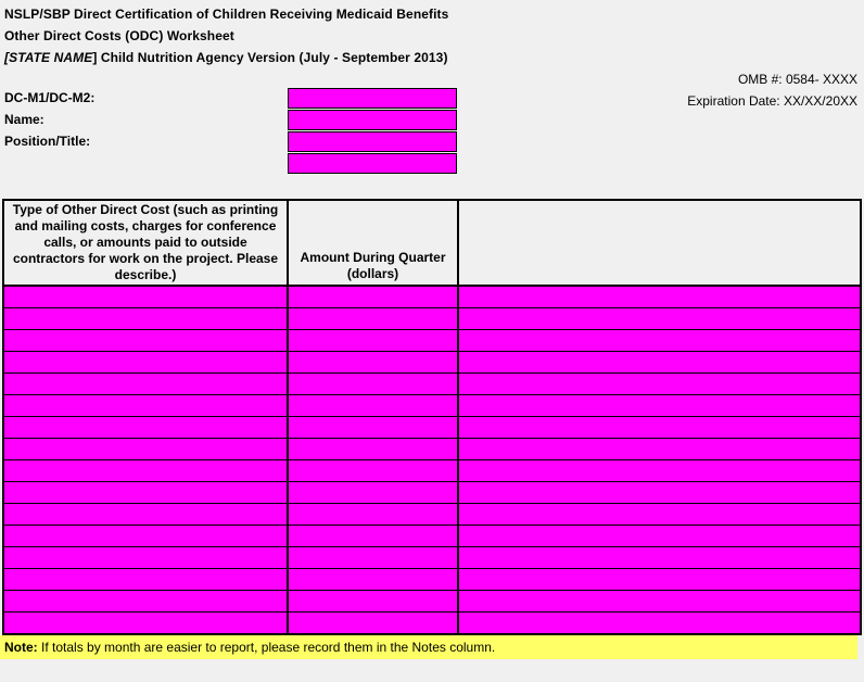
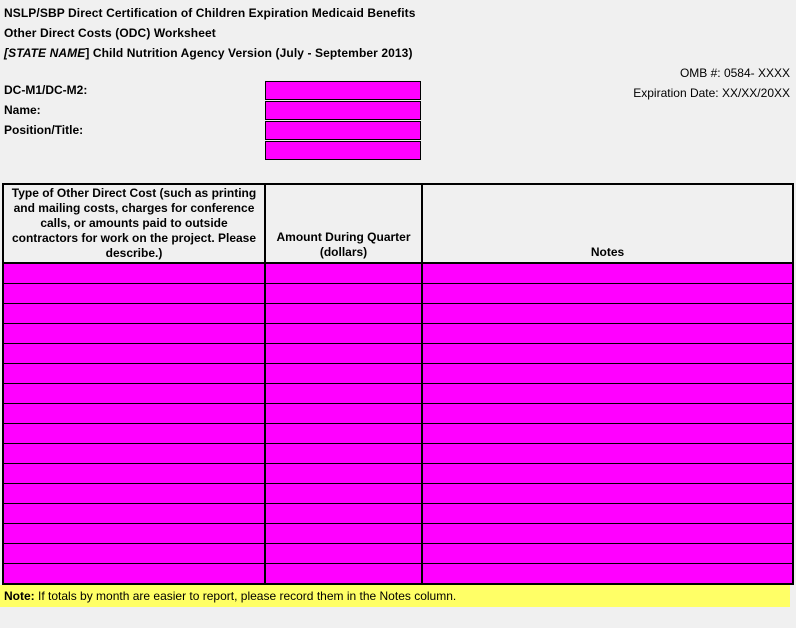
- NSLP/SBP Direct Certification of Children Receiving Medicaid Benefits
+ NSLP/SBP Direct Certification of Children Expiration Medicaid Benefits
  Other Direct Costs (ODC) Worksheet
  [STATE NAME] Child Nutrition Agency Version (July - September 2013)
  OMB #: 0584- XXXX
  Expiration Date: XX/XX/20XX
  DC-M1/DC-M2:
  Name:
  Position/Title:
  Type of Other Direct Cost (such as printing and mailing costs, charges for conference calls, or amounts paid to outside contractors for work on the project. Please describe.)
  Amount During Quarter (dollars)
+ Notes
  Note: If totals by month are easier to report, please record them in the Notes column.
